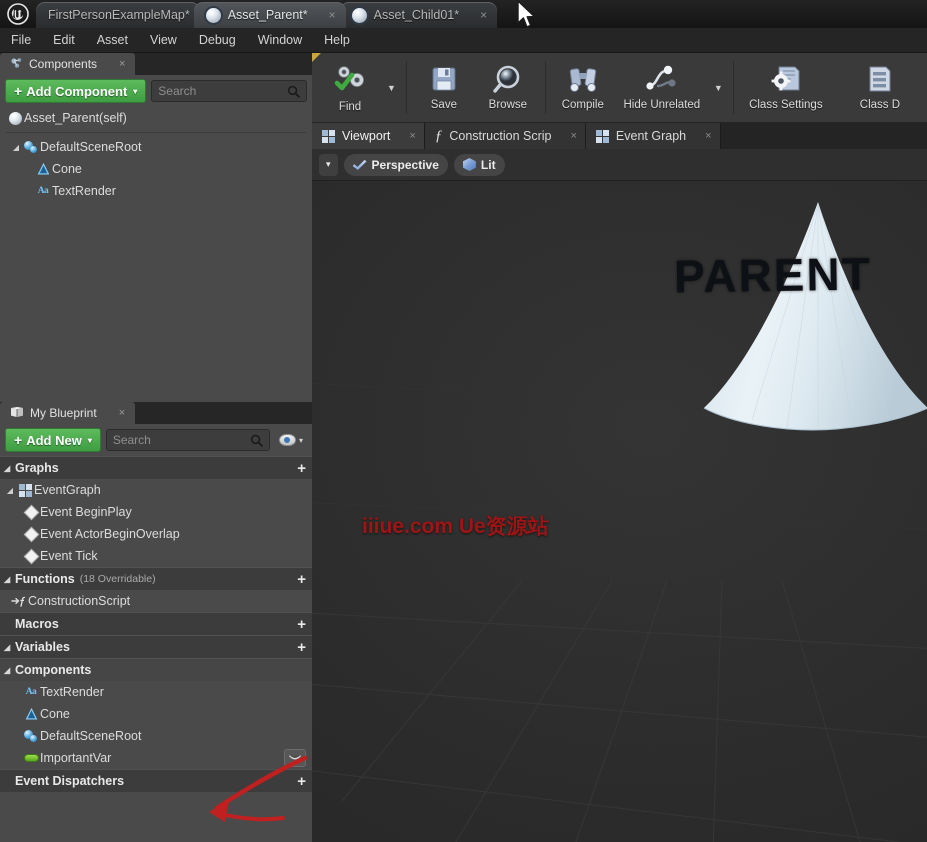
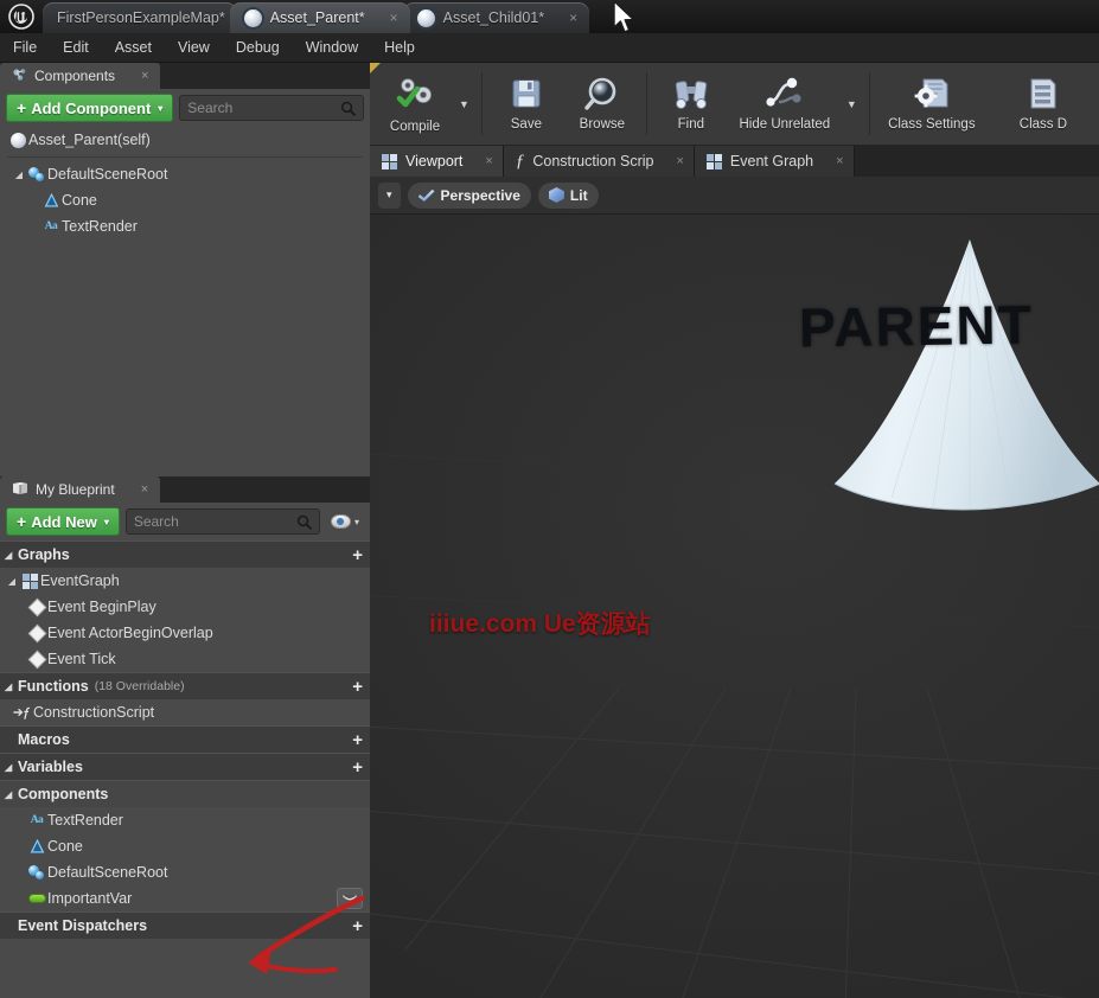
  FirstPersonExampleMap*
  Asset_Parent*
  ×
  Asset_Child01*
  ×
  File
  Edit
  Asset
  View
  Debug
  Window
  Help
  Components
  ×
  +
  Add Component
  ▾
  Search
  Asset_Parent(self)
  ◢
  DefaultSceneRoot
  Cone
  Aa
  TextRender
  My Blueprint
  ×
  +
  Add New
  ▾
  Search
  ▾
  ◢
  Graphs
  +
  ◢
  EventGraph
  Event BeginPlay
  Event ActorBeginOverlap
  Event Tick
  ◢
  Functions
  (18 Overridable)
  +
  ConstructionScript
  Macros
  +
  ◢
  Variables
  +
  ◢
  Components
  Aa
  TextRender
  Cone
  DefaultSceneRoot
  ImportantVar
  Event Dispatchers
  +
- Find
+ Compile
  ▼
  Save
  Browse
- Compile
+ Find
  Hide Unrelated
  ▼
  Class Settings
  Class D
  Viewport
  ×
  ƒ
  Construction Scrip
  ×
  Event Graph
  ×
  ▾
  Perspective
  Lit
  PARENT
  iiiue.com Ue资源站
